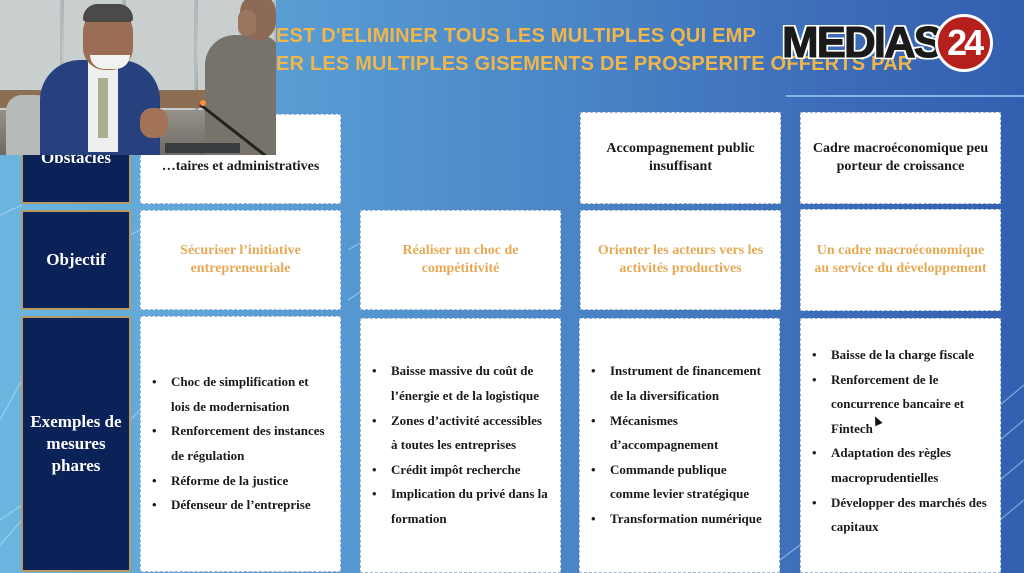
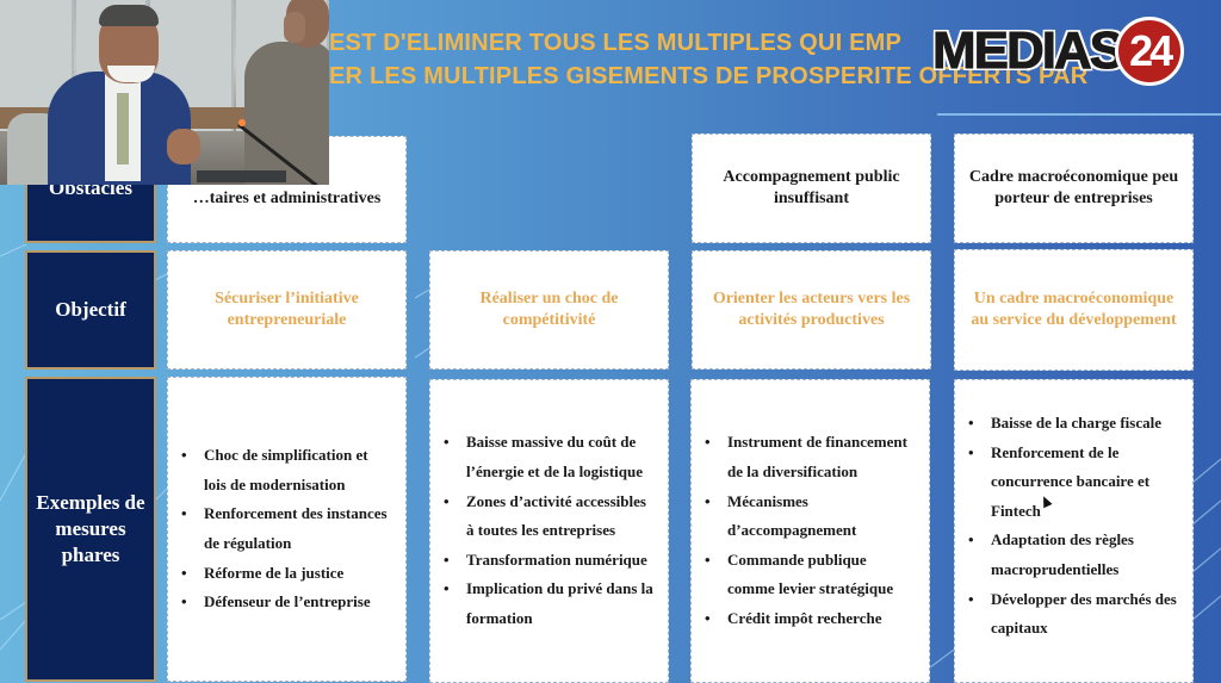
  EST D'ELIMINER TOUS LES MULTIPLES QUI EMP
  ER LES MULTIPLES GISEMENTS DE PROSPERITE OFFERTS PAR
  Obstacles
  Objectif
  Exemples de mesures phares
  …taires et administratives
  Sécuriser l’initiative entrepreneuriale
  Choc de simplification et lois de modernisation
  Renforcement des instances de régulation
  Réforme de la justice
  Défenseur de l’entreprise
  Réaliser un choc de compétitivité
  Baisse massive du coût de l’énergie et de la logistique
  Zones d’activité accessibles à toutes les entreprises
- Crédit impôt recherche
+ Transformation numérique
  Implication du privé dans la formation
  Accompagnement public insuffisant
  Orienter les acteurs vers les activités productives
  Instrument de financement de la diversification
  Mécanismes d’accompagnement
  Commande publique comme levier stratégique
- Transformation numérique
+ Crédit impôt recherche
- Cadre macroéconomique peu porteur de croissance
+ Cadre macroéconomique peu porteur de entreprises
  Un cadre macroéconomique au service du développement
  Baisse de la charge fiscale
  Renforcement de le concurrence bancaire et Fintech
  Adaptation des règles macroprudentielles
  Développer des marchés des capitaux
  MEDIAS
  24
